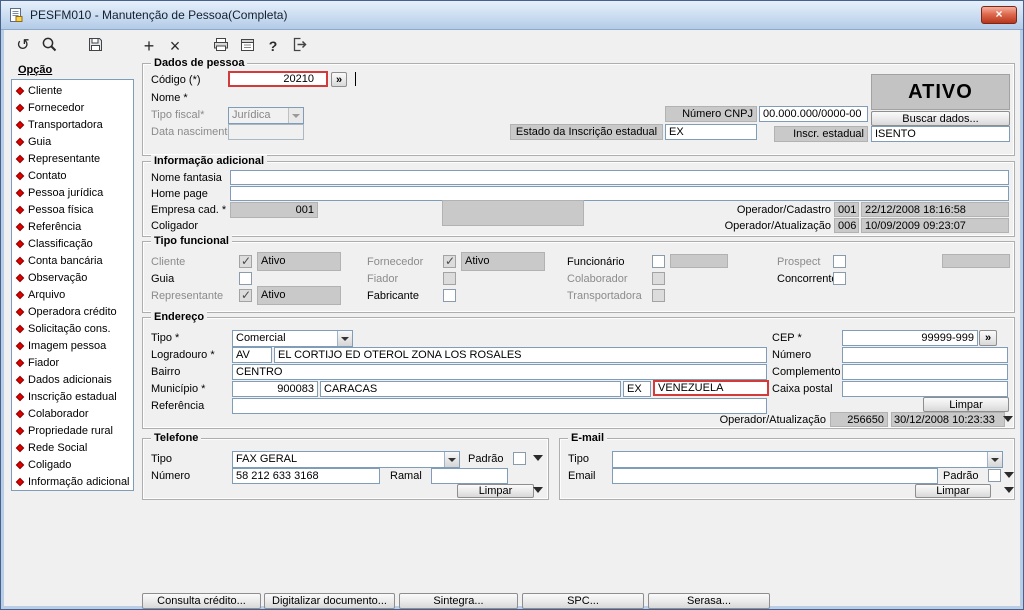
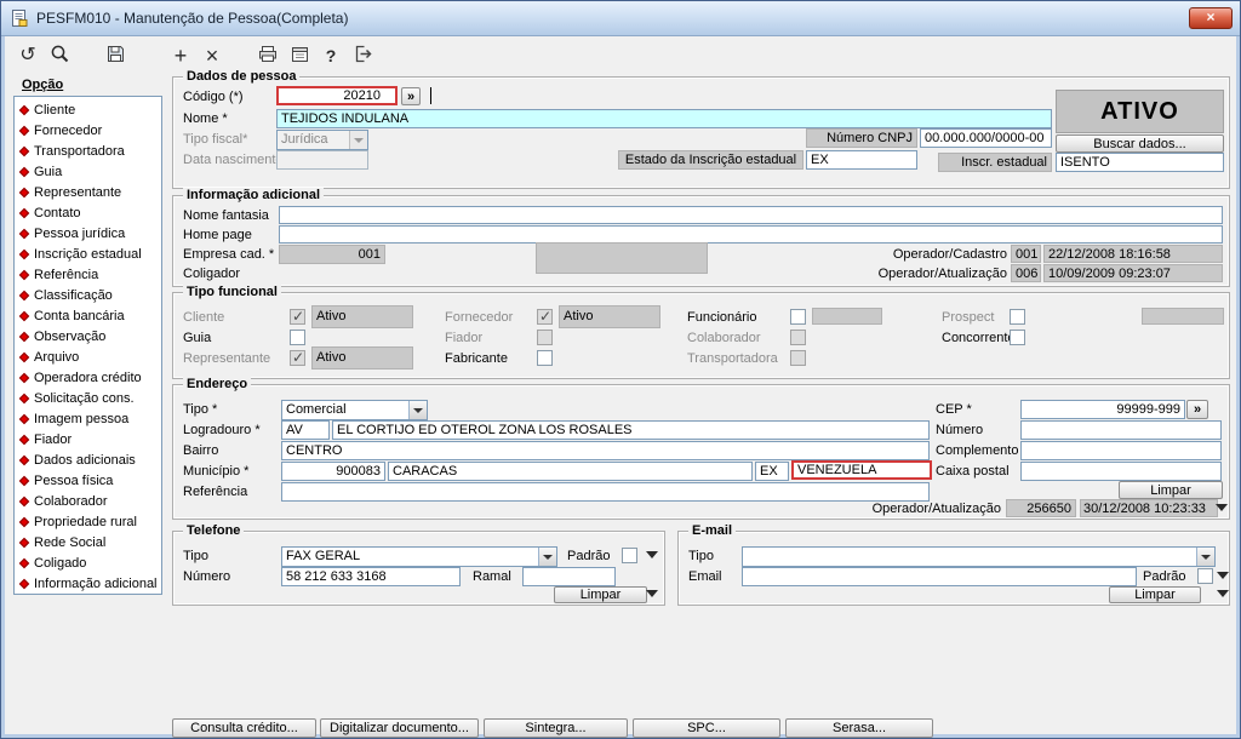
  PESFM010 - Manutenção de Pessoa(Completa)
  ×
  ↺
  +
  ×
  ?
  Opção
  Cliente
  Fornecedor
  Transportadora
  Guia
  Representante
  Contato
  Pessoa jurídica
- Pessoa física
+ Inscrição estadual
  Referência
  Classificação
  Conta bancária
  Observação
  Arquivo
  Operadora crédito
  Solicitação cons.
  Imagem pessoa
  Fiador
  Dados adicionais
- Inscrição estadual
+ Pessoa física
  Colaborador
  Propriedade rural
  Rede Social
  Coligado
  Informação adicional
  Dados de pessoa
  Código (*)
  20210
  »
  ATIVO
  Nome *
+ TEJIDOS INDULANA
  Tipo fiscal*
  Jurídica
  Número CNPJ
  00.000.000/0000-00
  Buscar dados...
  Data nasciment
  Estado da Inscrição estadual
  EX
  Inscr. estadual
  ISENTO
  Informação adicional
  Nome fantasia
  Home page
  Empresa cad. *
  001
  Coligador
  Operador/Cadastro
  001
  22/12/2008 18:16:58
  Operador/Atualização
  006
  10/09/2009 09:23:07
  Tipo funcional
  Cliente
  Ativo
  Guia
  Representante
  Ativo
  Fornecedor
  Ativo
  Fiador
  Fabricante
  Funcionário
  Colaborador
  Transportadora
  Prospect
  Concorrent
  Endereço
  Tipo *
  Comercial
  CEP *
  99999-999
  »
  Logradouro *
  AV
  EL CORTIJO ED OTEROL ZONA LOS ROSALES
  Número
  Bairro
  CENTRO
  Complemento
  Município *
  900083
  CARACAS
  EX
  VENEZUELA
  Caixa postal
  Referência
  Limpar
  Operador/Atualização
  256650
  30/12/2008 10:23:33
  Telefone
  Tipo
  FAX GERAL
  Padrão
  Número
  58 212 633 3168
  Ramal
  Limpar
  E-mail
  Tipo
  Email
  Padrão
  Limpar
  Consulta crédito...
  Digitalizar documento...
  Sintegra...
  SPC...
  Serasa...
